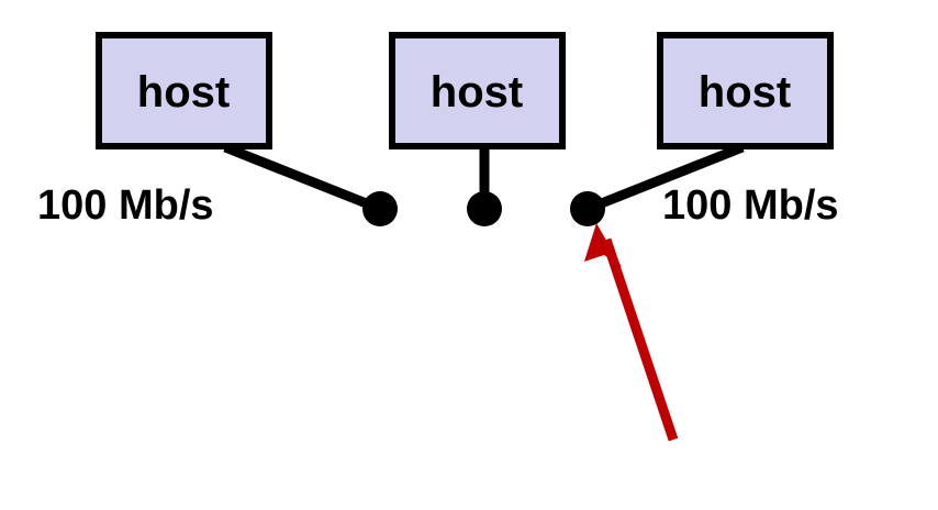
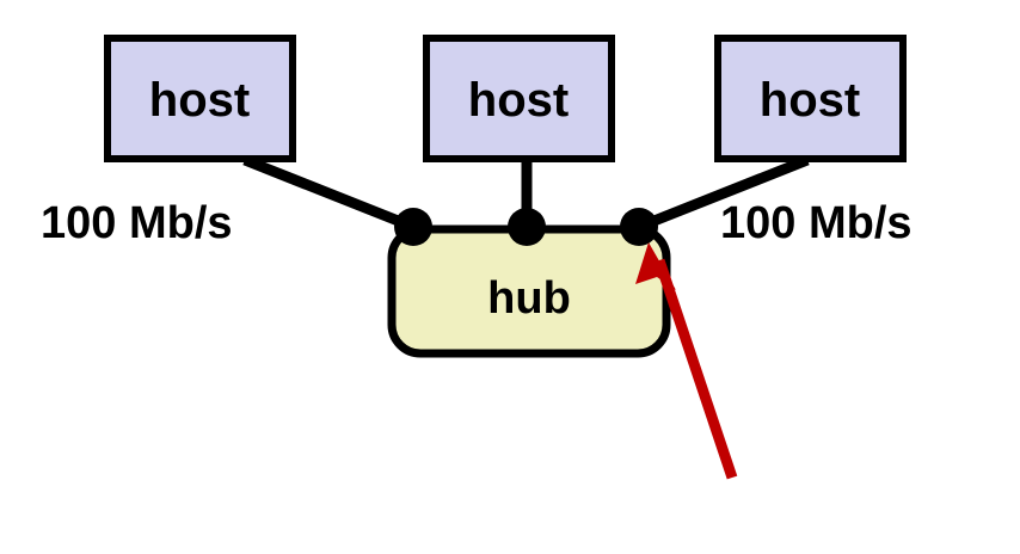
+ hub
  host
  host
  host
  100 Mb/s
  100 Mb/s
